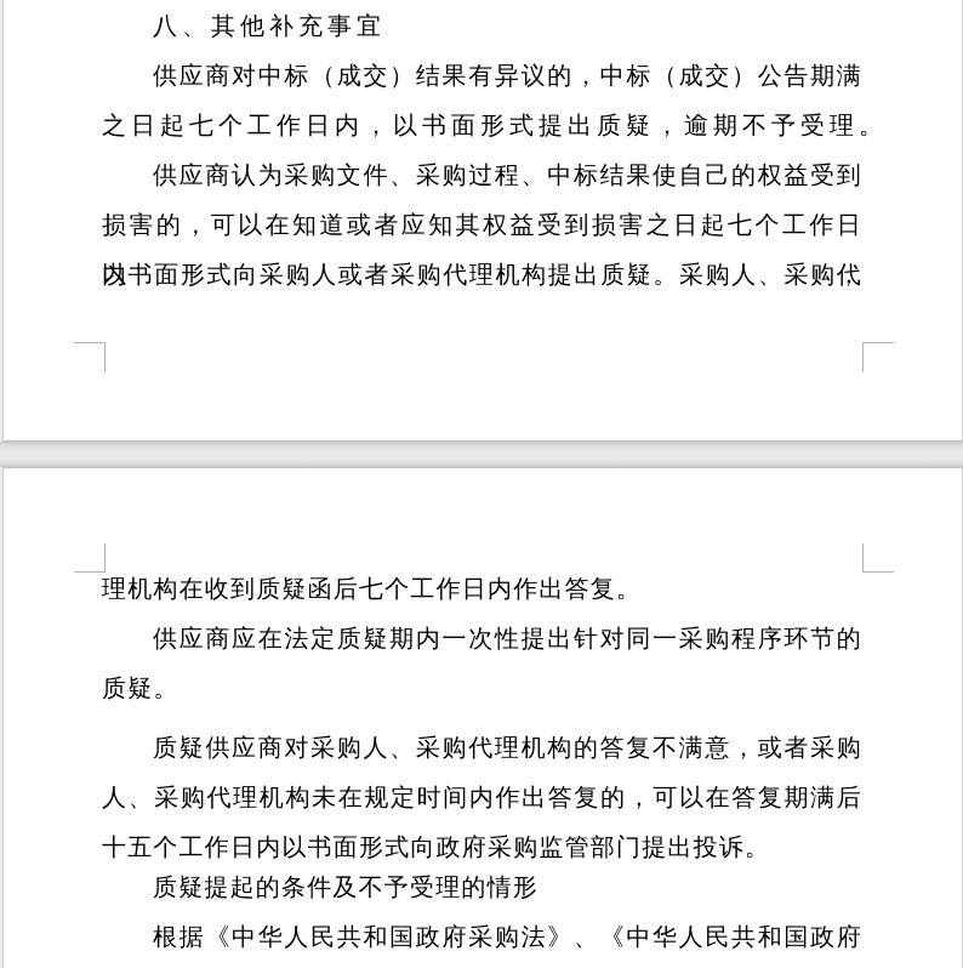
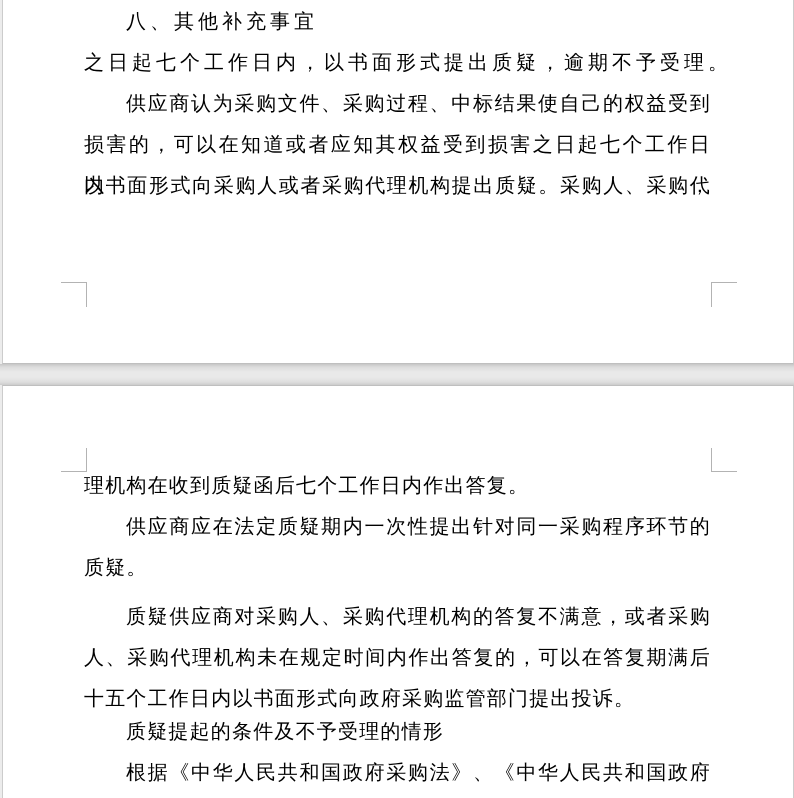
  八、其他补充事宜
- 供应商对中标（成交）结果有异议的，中标（成交）公告期满
  之日起七个工作日内，以书面形式提出质疑，逾期不予受理。
  供应商认为采购文件、采购过程、中标结果使自己的权益受到
  损害的，可以在知道或者应知其权益受到损害之日起七个工作日内，
  以书面形式向采购人或者采购代理机构提出质疑。采购人、采购代
  理机构在收到质疑函后七个工作日内作出答复。
  供应商应在法定质疑期内一次性提出针对同一采购程序环节的
  质疑。
  质疑供应商对采购人、采购代理机构的答复不满意，或者采购
  人、采购代理机构未在规定时间内作出答复的，可以在答复期满后
  十五个工作日内以书面形式向政府采购监管部门提出投诉。
  质疑提起的条件及不予受理的情形
  根据《中华人民共和国政府采购法》、《中华人民共和国政府
